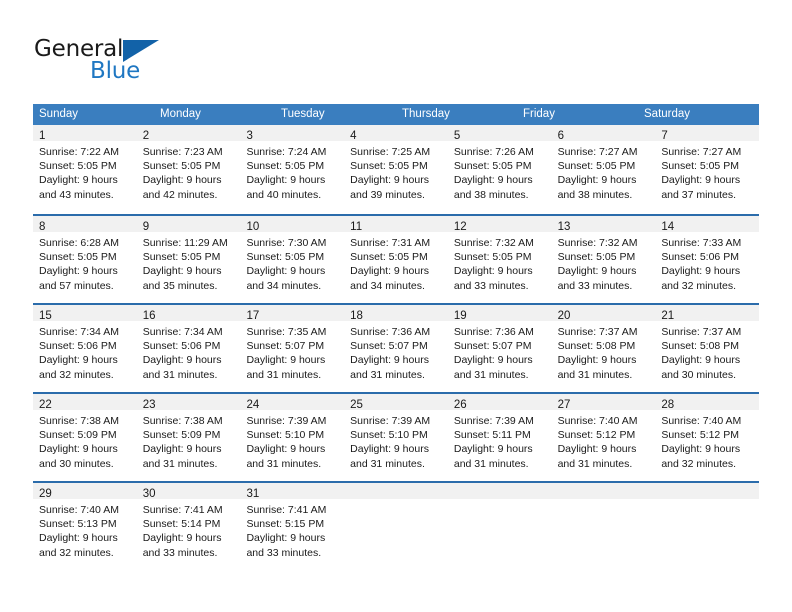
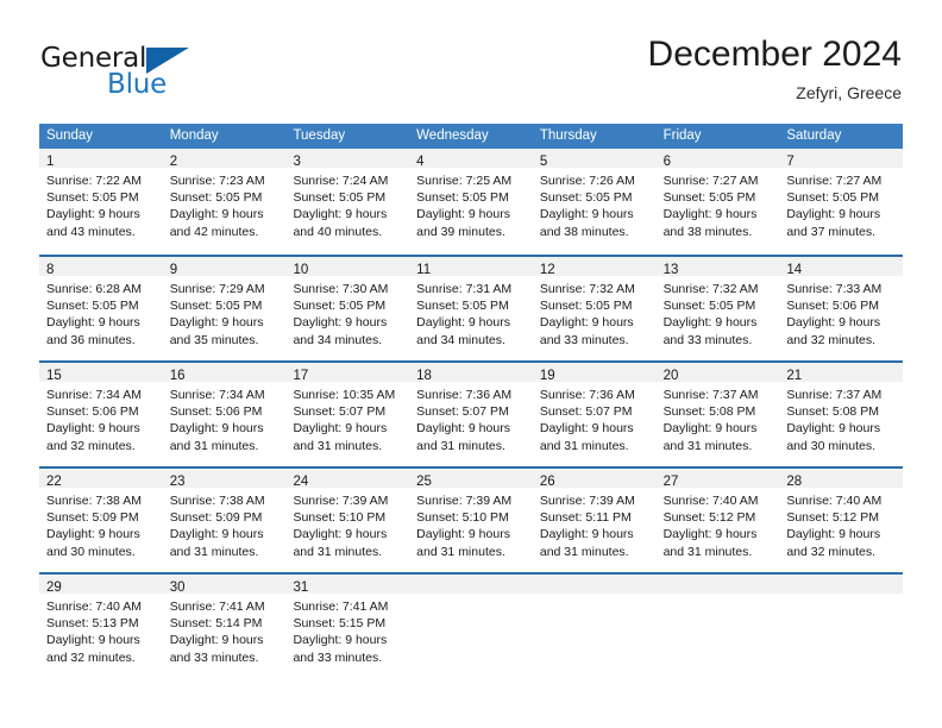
  General
  Blue
+ December 2024
+ Zefyri, Greece
  Sunday
  Monday
  Tuesday
+ Wednesday
  Thursday
  Friday
  Saturday
  1
  Sunrise: 7:22 AM
  Sunset: 5:05 PM
  Daylight: 9 hours
  and 43 minutes.
  2
  Sunrise: 7:23 AM
  Sunset: 5:05 PM
  Daylight: 9 hours
  and 42 minutes.
  3
  Sunrise: 7:24 AM
  Sunset: 5:05 PM
  Daylight: 9 hours
  and 40 minutes.
  4
  Sunrise: 7:25 AM
  Sunset: 5:05 PM
  Daylight: 9 hours
  and 39 minutes.
  5
  Sunrise: 7:26 AM
  Sunset: 5:05 PM
  Daylight: 9 hours
  and 38 minutes.
  6
  Sunrise: 7:27 AM
  Sunset: 5:05 PM
  Daylight: 9 hours
  and 38 minutes.
  7
  Sunrise: 7:27 AM
  Sunset: 5:05 PM
  Daylight: 9 hours
  and 37 minutes.
  8
  Sunrise: 6:28 AM
  Sunset: 5:05 PM
  Daylight: 9 hours
- and 57 minutes.
+ and 36 minutes.
  9
- Sunrise: 11:29 AM
+ Sunrise: 7:29 AM
  Sunset: 5:05 PM
  Daylight: 9 hours
  and 35 minutes.
  10
  Sunrise: 7:30 AM
  Sunset: 5:05 PM
  Daylight: 9 hours
  and 34 minutes.
  11
  Sunrise: 7:31 AM
  Sunset: 5:05 PM
  Daylight: 9 hours
  and 34 minutes.
  12
  Sunrise: 7:32 AM
  Sunset: 5:05 PM
  Daylight: 9 hours
  and 33 minutes.
  13
  Sunrise: 7:32 AM
  Sunset: 5:05 PM
  Daylight: 9 hours
  and 33 minutes.
  14
  Sunrise: 7:33 AM
  Sunset: 5:06 PM
  Daylight: 9 hours
  and 32 minutes.
  15
  Sunrise: 7:34 AM
  Sunset: 5:06 PM
  Daylight: 9 hours
  and 32 minutes.
  16
  Sunrise: 7:34 AM
  Sunset: 5:06 PM
  Daylight: 9 hours
  and 31 minutes.
  17
- Sunrise: 7:35 AM
+ Sunrise: 10:35 AM
  Sunset: 5:07 PM
  Daylight: 9 hours
  and 31 minutes.
  18
  Sunrise: 7:36 AM
  Sunset: 5:07 PM
  Daylight: 9 hours
  and 31 minutes.
  19
  Sunrise: 7:36 AM
  Sunset: 5:07 PM
  Daylight: 9 hours
  and 31 minutes.
  20
  Sunrise: 7:37 AM
  Sunset: 5:08 PM
  Daylight: 9 hours
  and 31 minutes.
  21
  Sunrise: 7:37 AM
  Sunset: 5:08 PM
  Daylight: 9 hours
  and 30 minutes.
  22
  Sunrise: 7:38 AM
  Sunset: 5:09 PM
  Daylight: 9 hours
  and 30 minutes.
  23
  Sunrise: 7:38 AM
  Sunset: 5:09 PM
  Daylight: 9 hours
  and 31 minutes.
  24
  Sunrise: 7:39 AM
  Sunset: 5:10 PM
  Daylight: 9 hours
  and 31 minutes.
  25
  Sunrise: 7:39 AM
  Sunset: 5:10 PM
  Daylight: 9 hours
  and 31 minutes.
  26
  Sunrise: 7:39 AM
  Sunset: 5:11 PM
  Daylight: 9 hours
  and 31 minutes.
  27
  Sunrise: 7:40 AM
  Sunset: 5:12 PM
  Daylight: 9 hours
  and 31 minutes.
  28
  Sunrise: 7:40 AM
  Sunset: 5:12 PM
  Daylight: 9 hours
  and 32 minutes.
  29
  Sunrise: 7:40 AM
  Sunset: 5:13 PM
  Daylight: 9 hours
  and 32 minutes.
  30
  Sunrise: 7:41 AM
  Sunset: 5:14 PM
  Daylight: 9 hours
  and 33 minutes.
  31
  Sunrise: 7:41 AM
  Sunset: 5:15 PM
  Daylight: 9 hours
  and 33 minutes.
